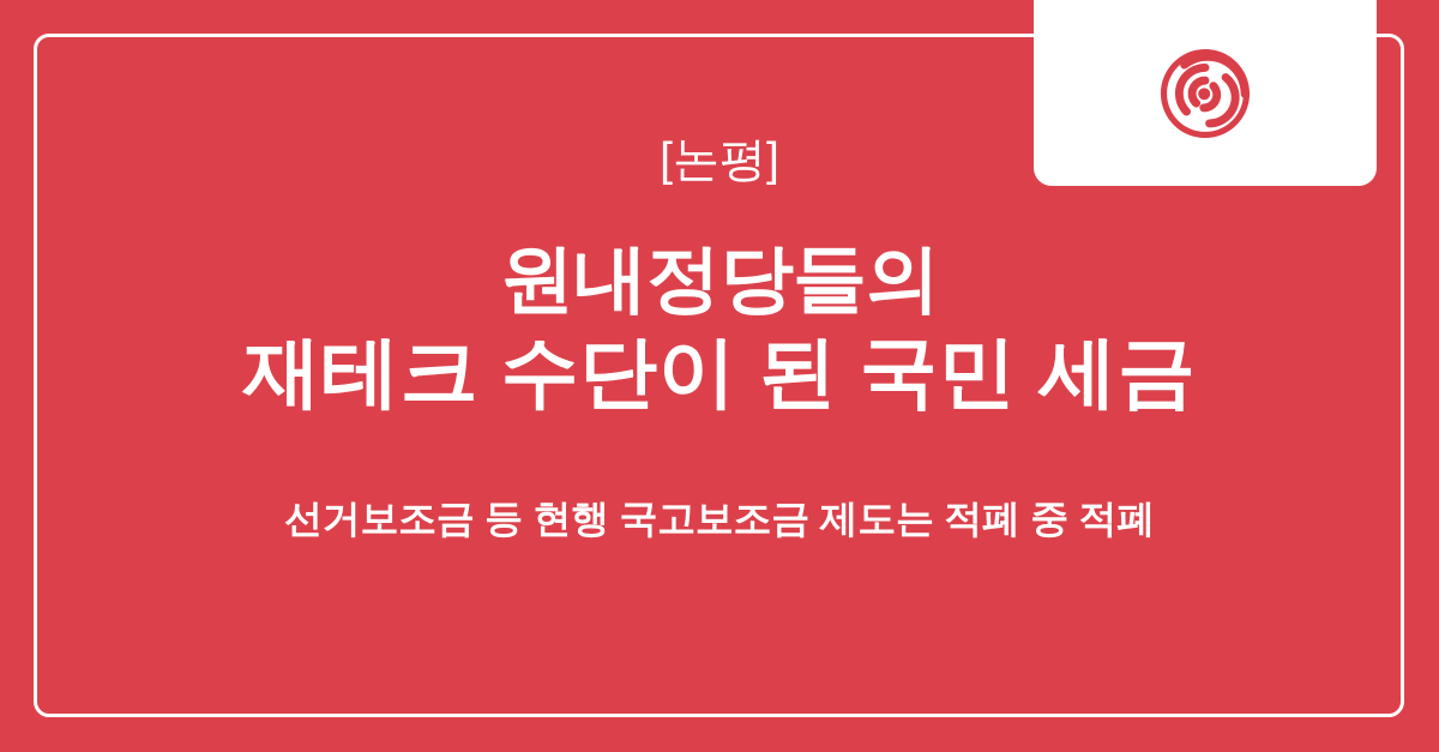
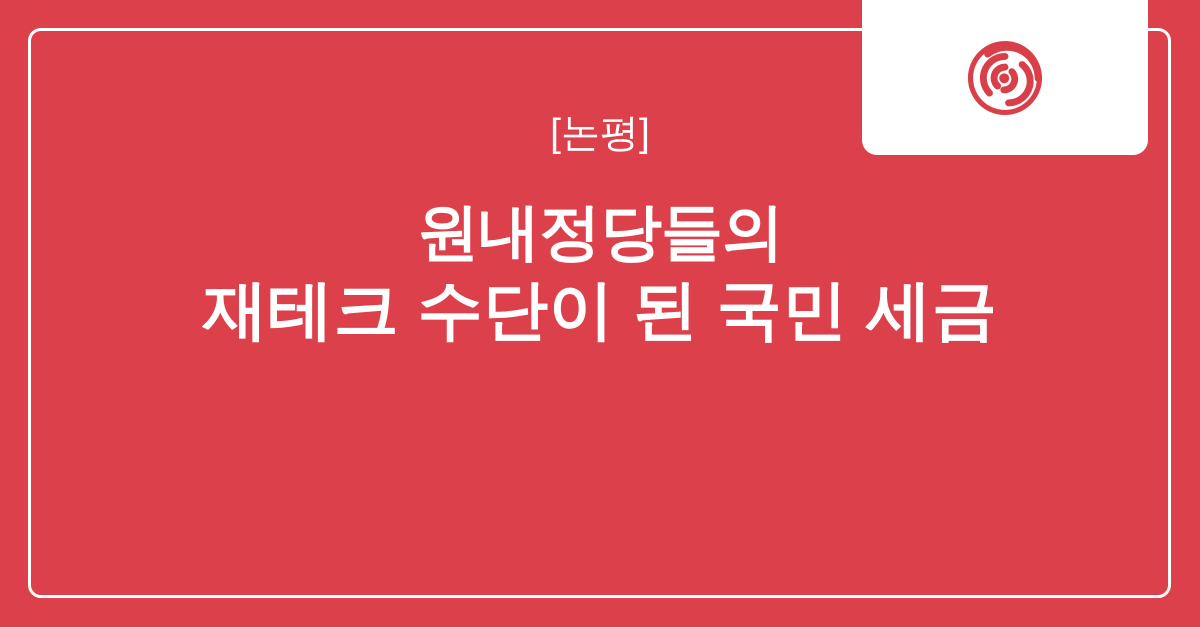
  [논평]
  원내정당들의
  재테크 수단이 된 국민 세금
- 선거보조금 등 현행 국고보조금 제도는 적폐 중 적폐
